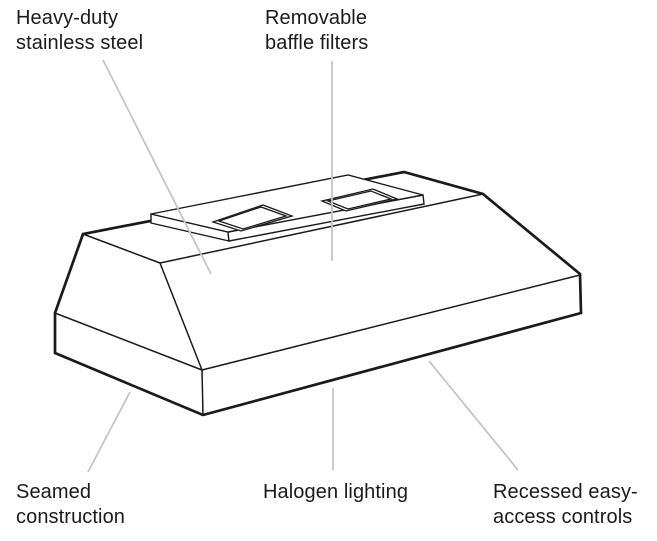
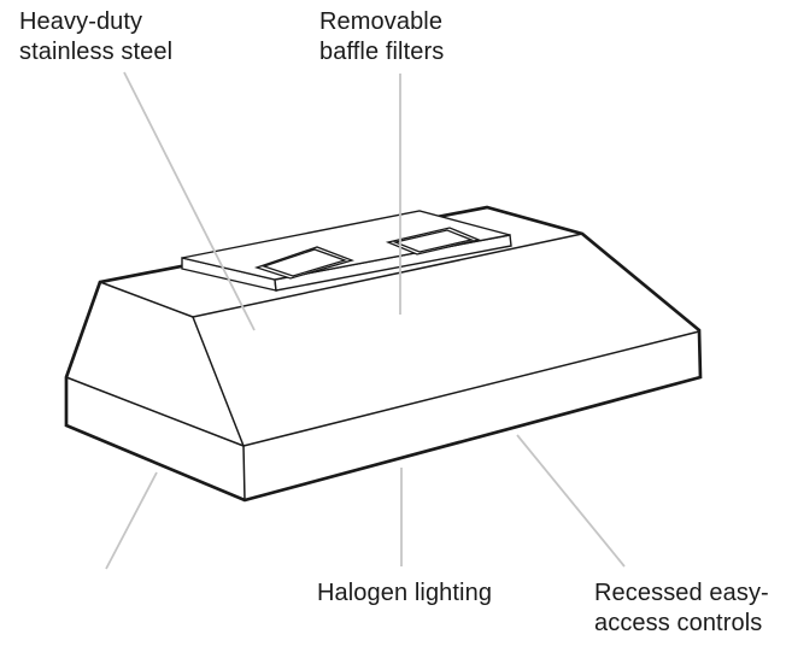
  Heavy-duty
  stainless steel
  Removable
  baffle filters
- Seamed
- construction
  Halogen lighting
  Recessed easy-
  access controls
